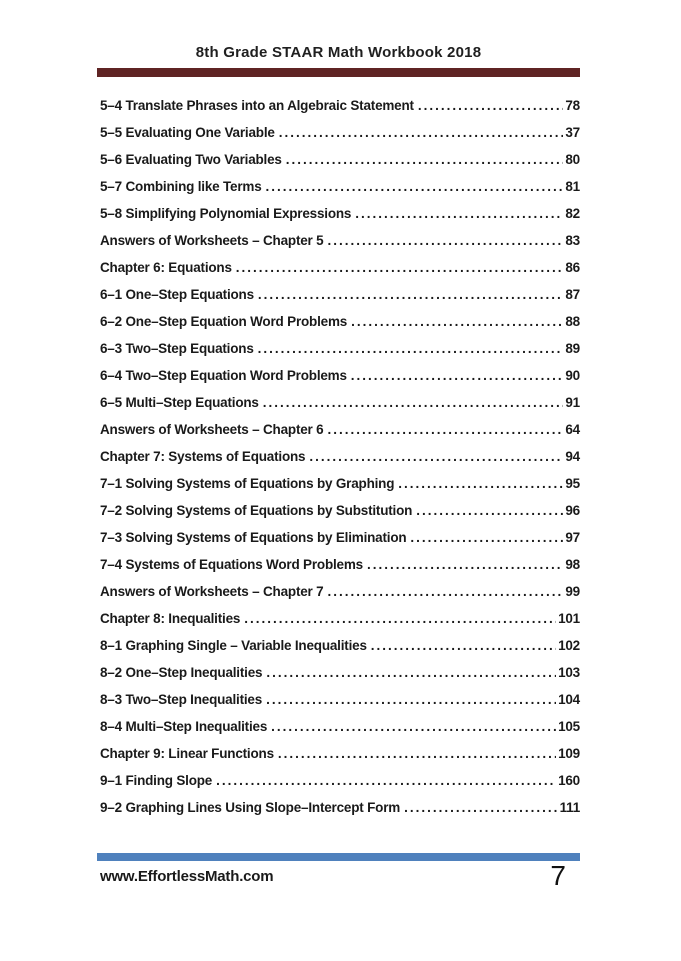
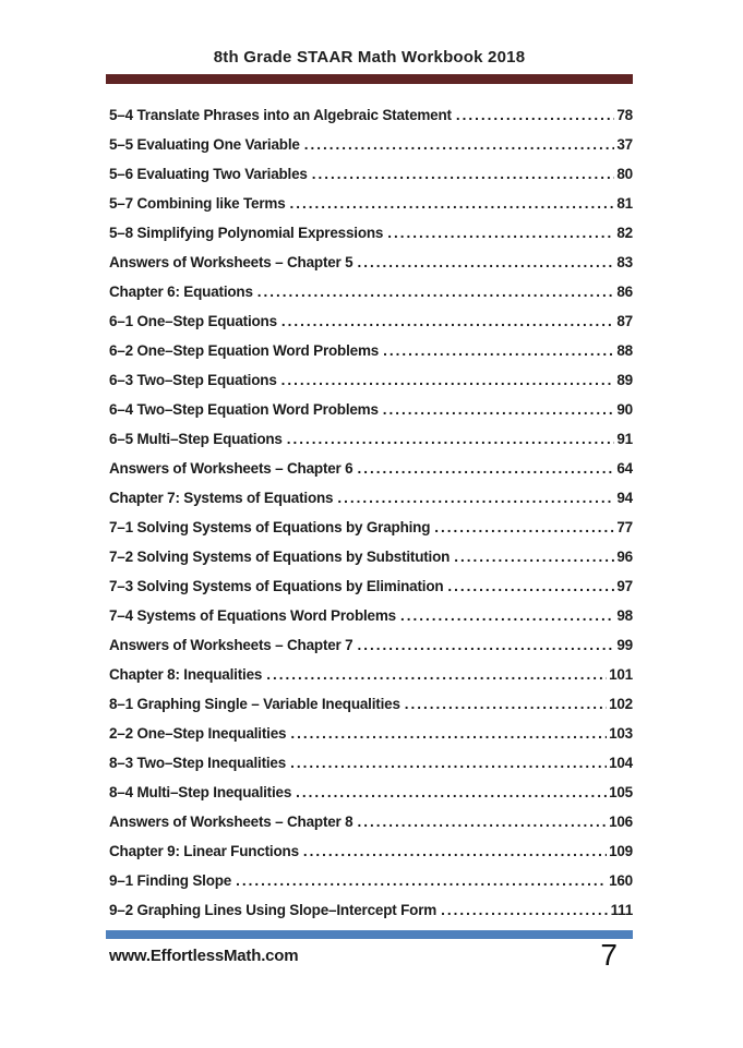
  8th Grade STAAR Math Workbook 2018
  5–4 Translate Phrases into an Algebraic Statement
  78
  5–5 Evaluating One Variable
  37
  5–6 Evaluating Two Variables
  80
  5–7 Combining like Terms
  81
  5–8 Simplifying Polynomial Expressions
  82
  Answers of Worksheets – Chapter 5
  83
  Chapter 6: Equations
  86
  6–1 One–Step Equations
  87
  6–2 One–Step Equation Word Problems
  88
  6–3 Two–Step Equations
  89
  6–4 Two–Step Equation Word Problems
  90
  6–5 Multi–Step Equations
  91
  Answers of Worksheets – Chapter 6
  64
  Chapter 7: Systems of Equations
  94
  7–1 Solving Systems of Equations by Graphing
- 95
+ 77
  7–2 Solving Systems of Equations by Substitution
  96
  7–3 Solving Systems of Equations by Elimination
  97
  7–4 Systems of Equations Word Problems
  98
  Answers of Worksheets – Chapter 7
  99
  Chapter 8: Inequalities
  101
  8–1 Graphing Single – Variable Inequalities
  102
- 8–2 One–Step Inequalities
+ 2–2 One–Step Inequalities
  103
  8–3 Two–Step Inequalities
  104
  8–4 Multi–Step Inequalities
  105
+ Answers of Worksheets – Chapter 8
+ 106
  Chapter 9: Linear Functions
  109
  9–1 Finding Slope
  160
  9–2 Graphing Lines Using Slope–Intercept Form
  111
  www.EffortlessMath.com
  7
